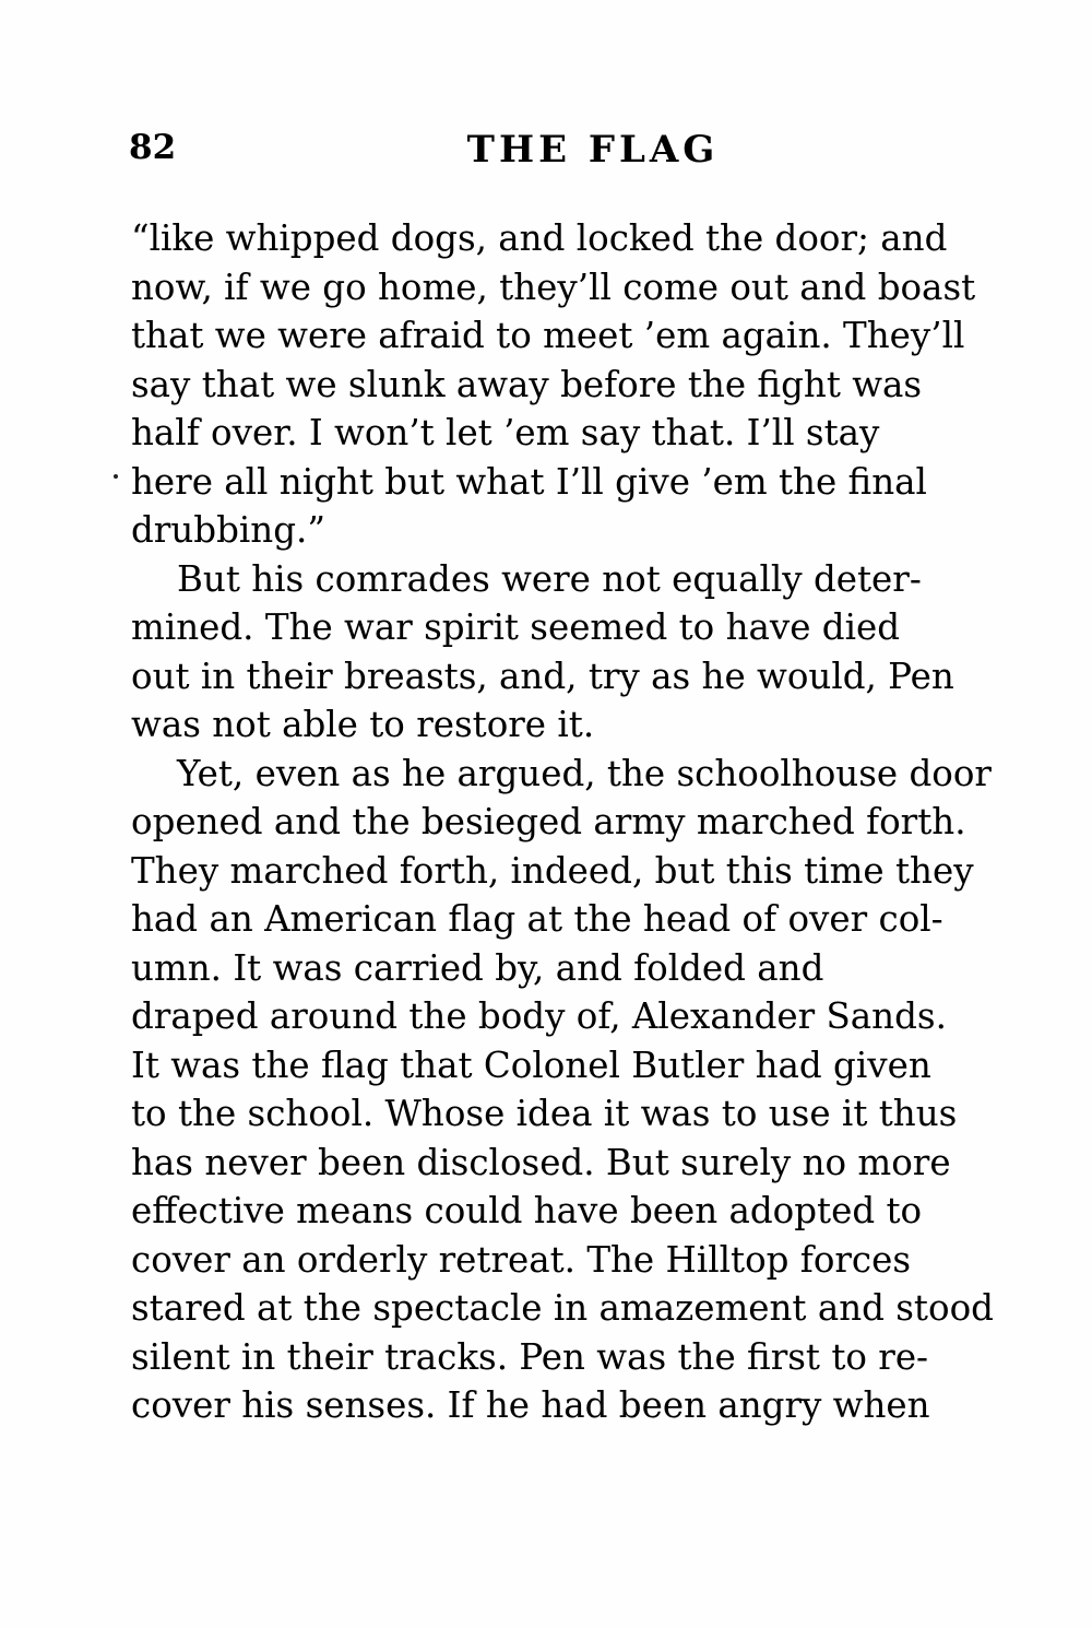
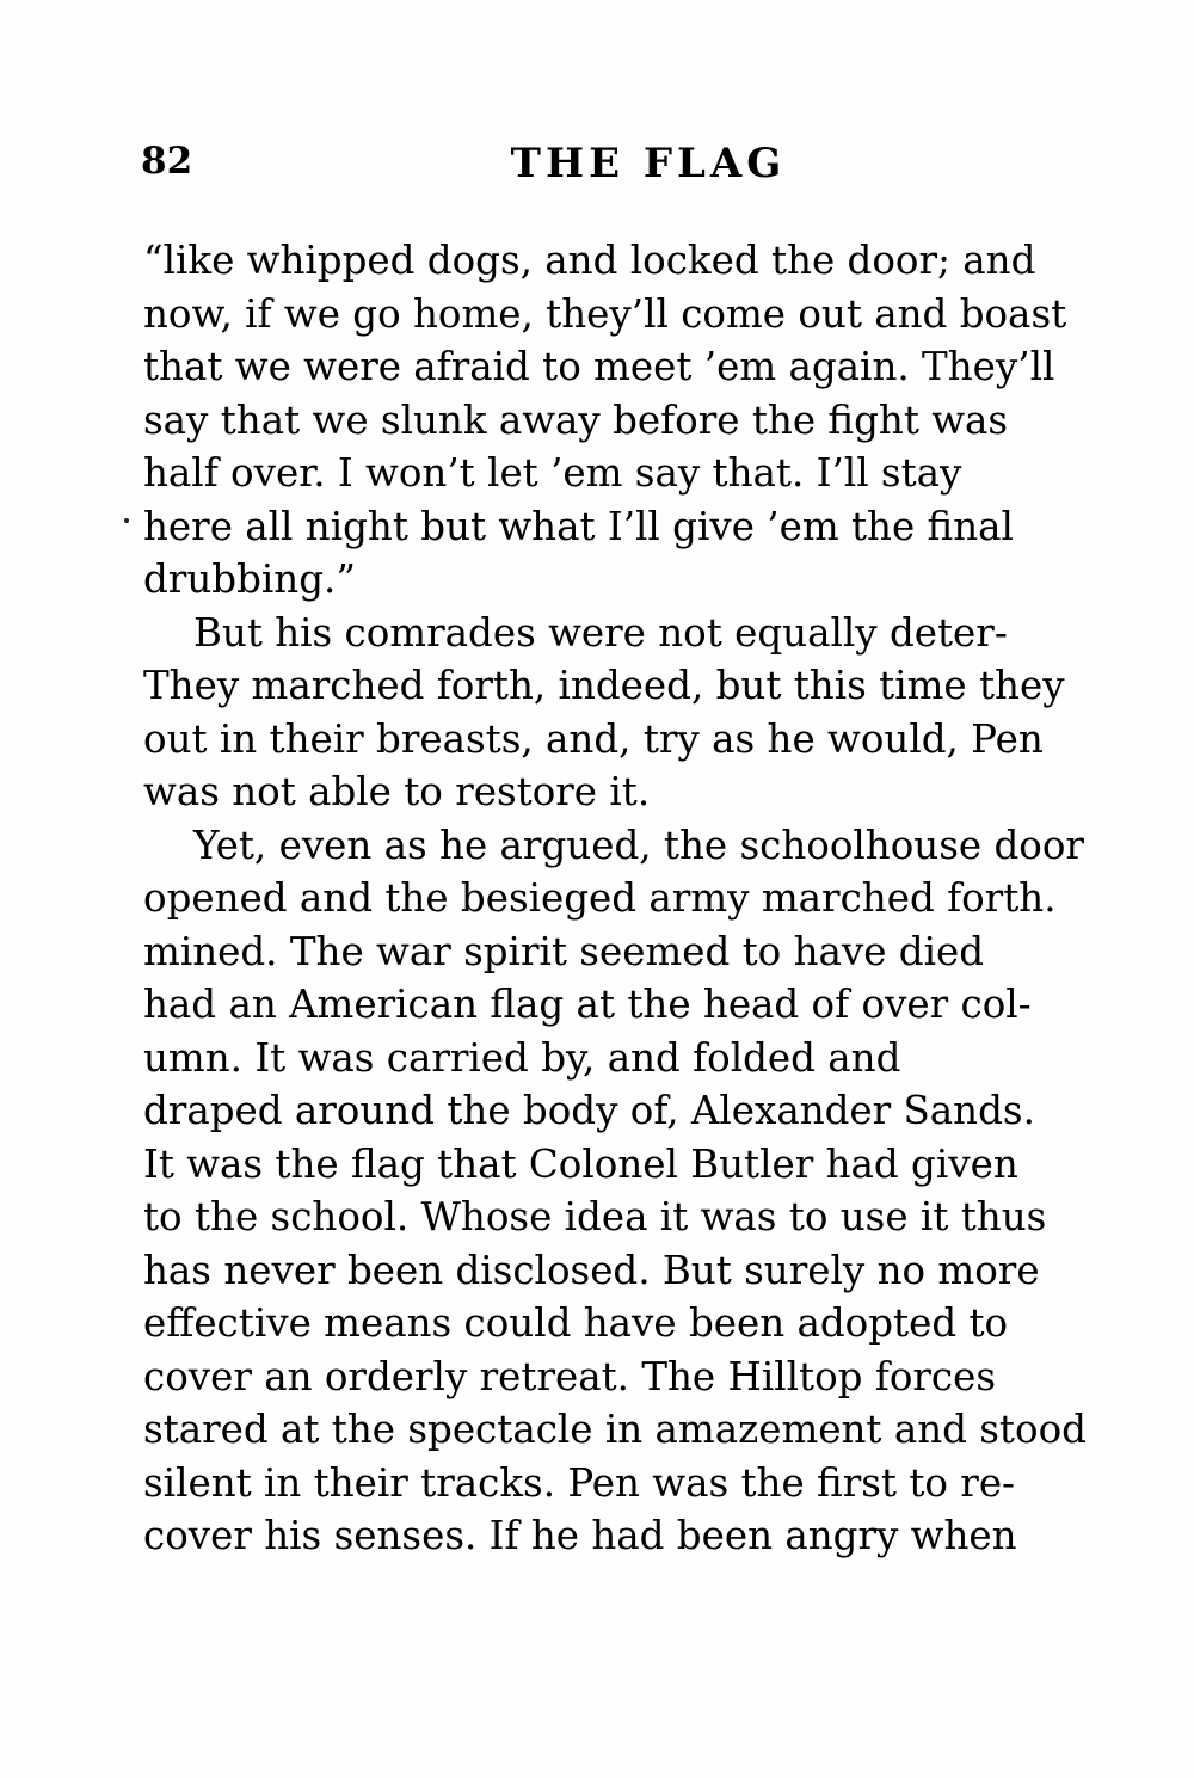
  82
  THE FLAG
  “like whipped dogs, and locked the door; and
  now, if we go home, they’ll come out and boast
  that we were afraid to meet ’em again. They’ll
  say that we slunk away before the fight was
  half over. I won’t let ’em say that. I’ll stay
  here all night but what I’ll give ’em the final
  drubbing.”
  But his comrades were not equally deter-
- mined. The war spirit seemed to have died
+ They marched forth, indeed, but this time they
  out in their breasts, and, try as he would, Pen
  was not able to restore it.
  Yet, even as he argued, the schoolhouse door
  opened and the besieged army marched forth.
- They marched forth, indeed, but this time they
+ mined. The war spirit seemed to have died
  had an American flag at the head of over col-
  umn. It was carried by, and folded and
  draped around the body of, Alexander Sands.
  It was the flag that Colonel Butler had given
  to the school. Whose idea it was to use it thus
  has never been disclosed. But surely no more
  effective means could have been adopted to
  cover an orderly retreat. The Hilltop forces
  stared at the spectacle in amazement and stood
  silent in their tracks. Pen was the first to re-
  cover his senses. If he had been angry when
